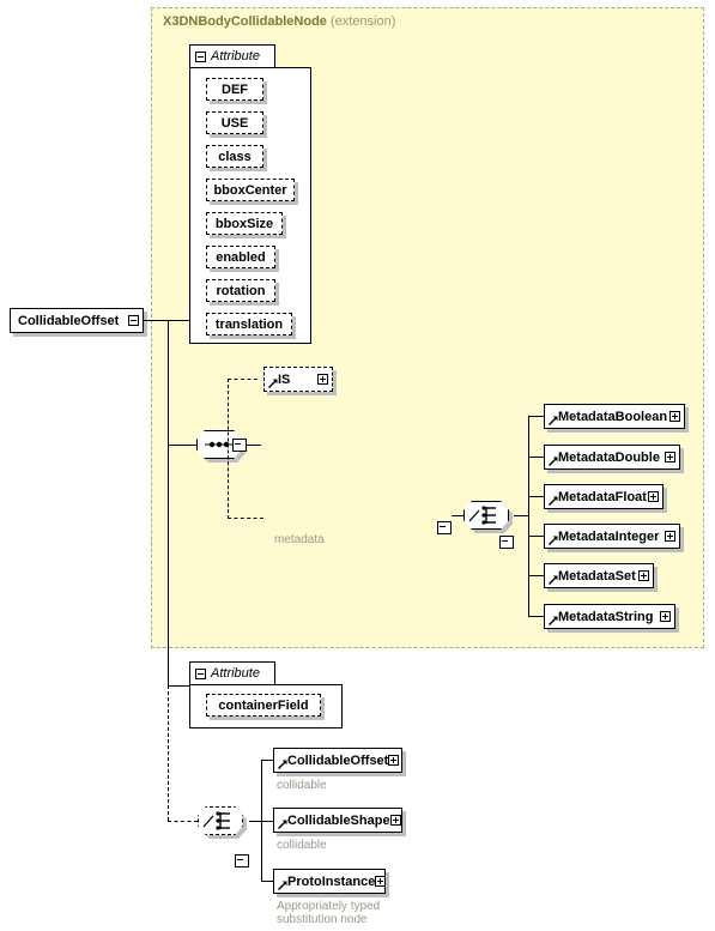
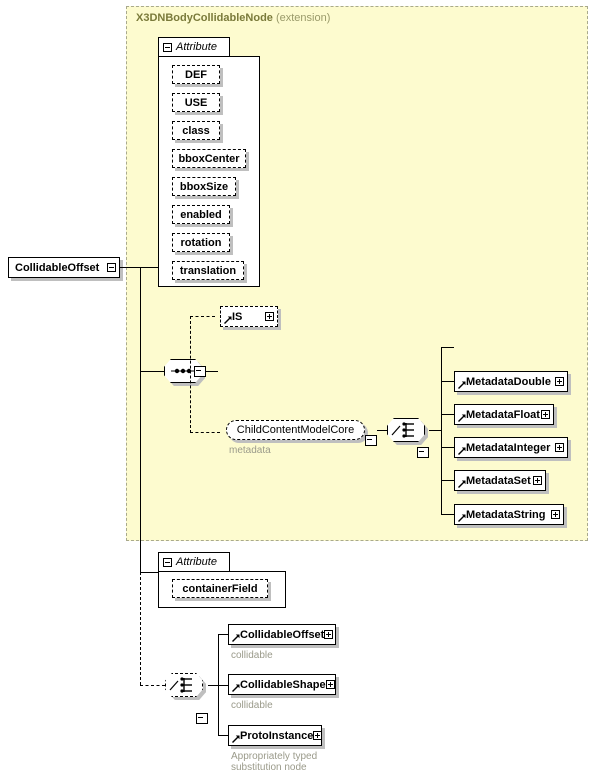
  X3DNBodyCollidableNode (extension)
  CollidableOffset
  Attribute
  DEF
  USE
  class
  bboxCenter
  bboxSize
  enabled
  rotation
  translation
  IS
+ ChildContentModelCore
  metadata
- MetadataBoolean
  MetadataDouble
  MetadataFloat
  MetadataInteger
  MetadataSet
  MetadataString
  Attribute
  containerField
  CollidableOffset
  collidable
  CollidableShape
  collidable
  ProtoInstance
  Appropriately typed
  substitution node
